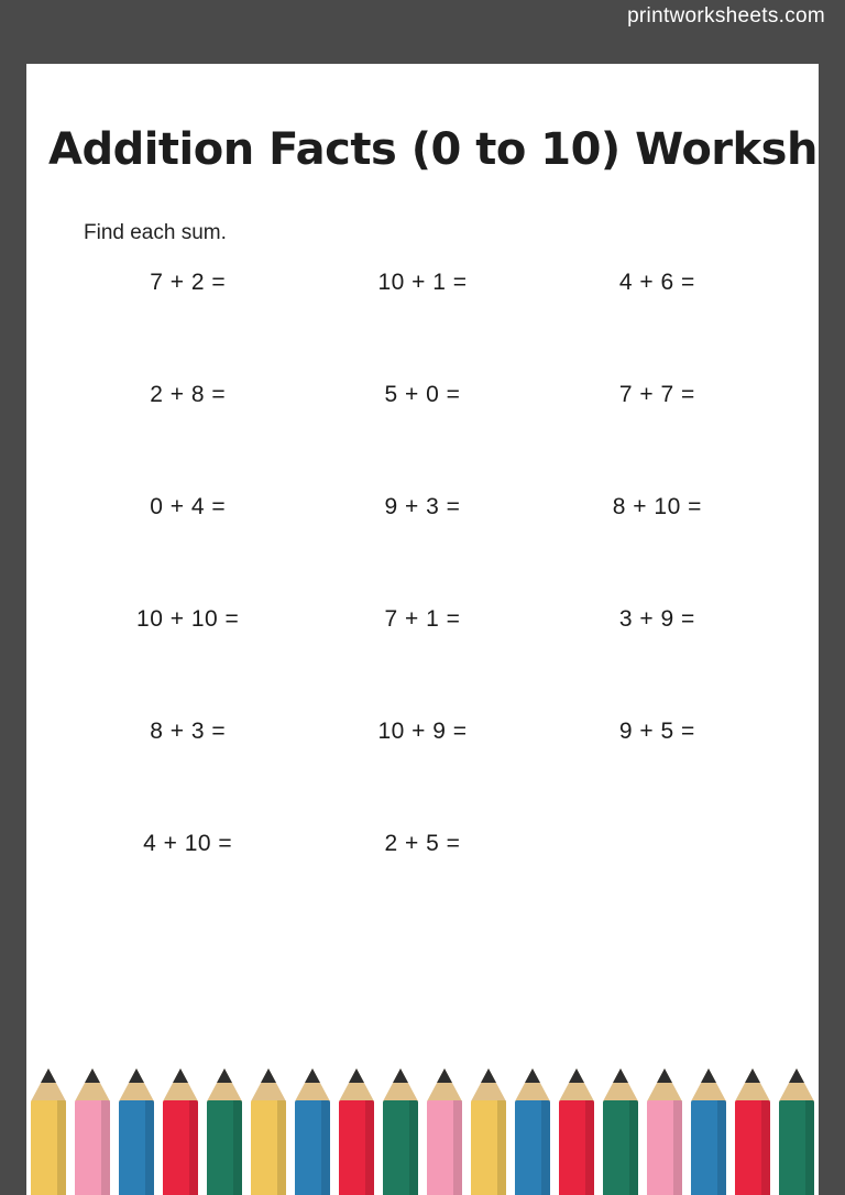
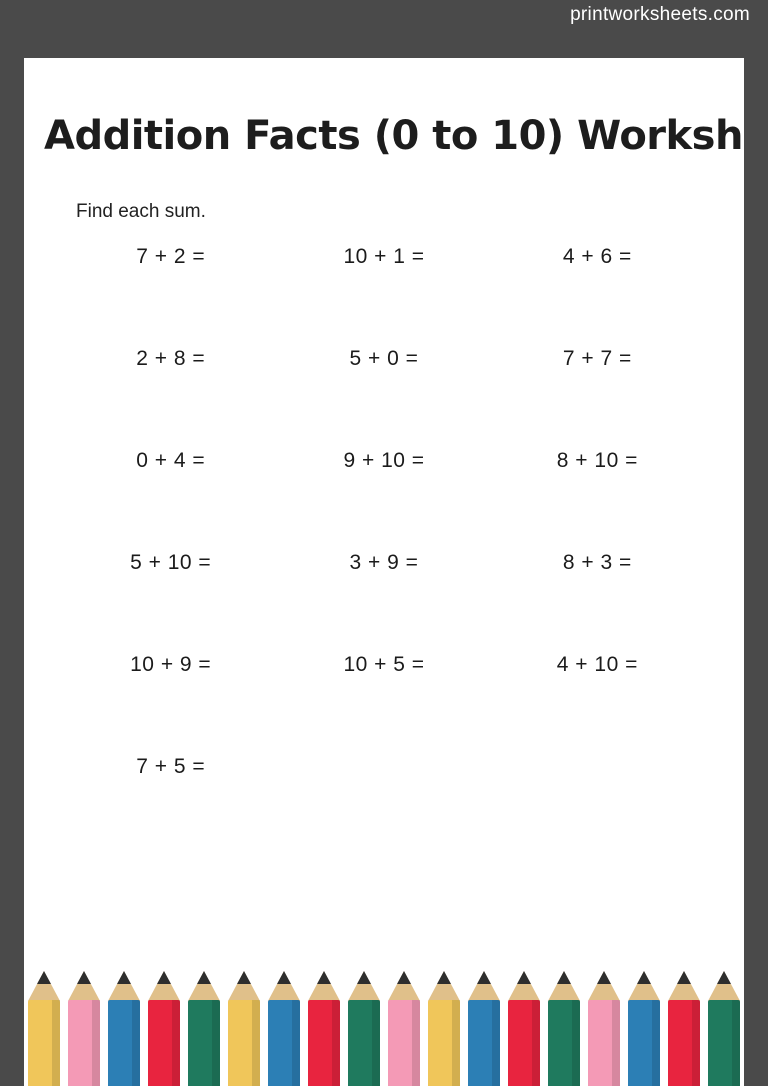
  printworksheets.com
  Addition Facts (0 to 10) Worksh
  Find each sum.
  7 + 2 =
  10 + 1 =
  4 + 6 =
  2 + 8 =
  5 + 0 =
  7 + 7 =
  0 + 4 =
- 9 + 3 =
+ 9 + 10 =
  8 + 10 =
- 10 + 10 =
+ 5 + 10 =
- 7 + 1 =
  3 + 9 =
  8 + 3 =
  10 + 9 =
- 9 + 5 =
+ 10 + 5 =
  4 + 10 =
- 2 + 5 =
+ 7 + 5 =
